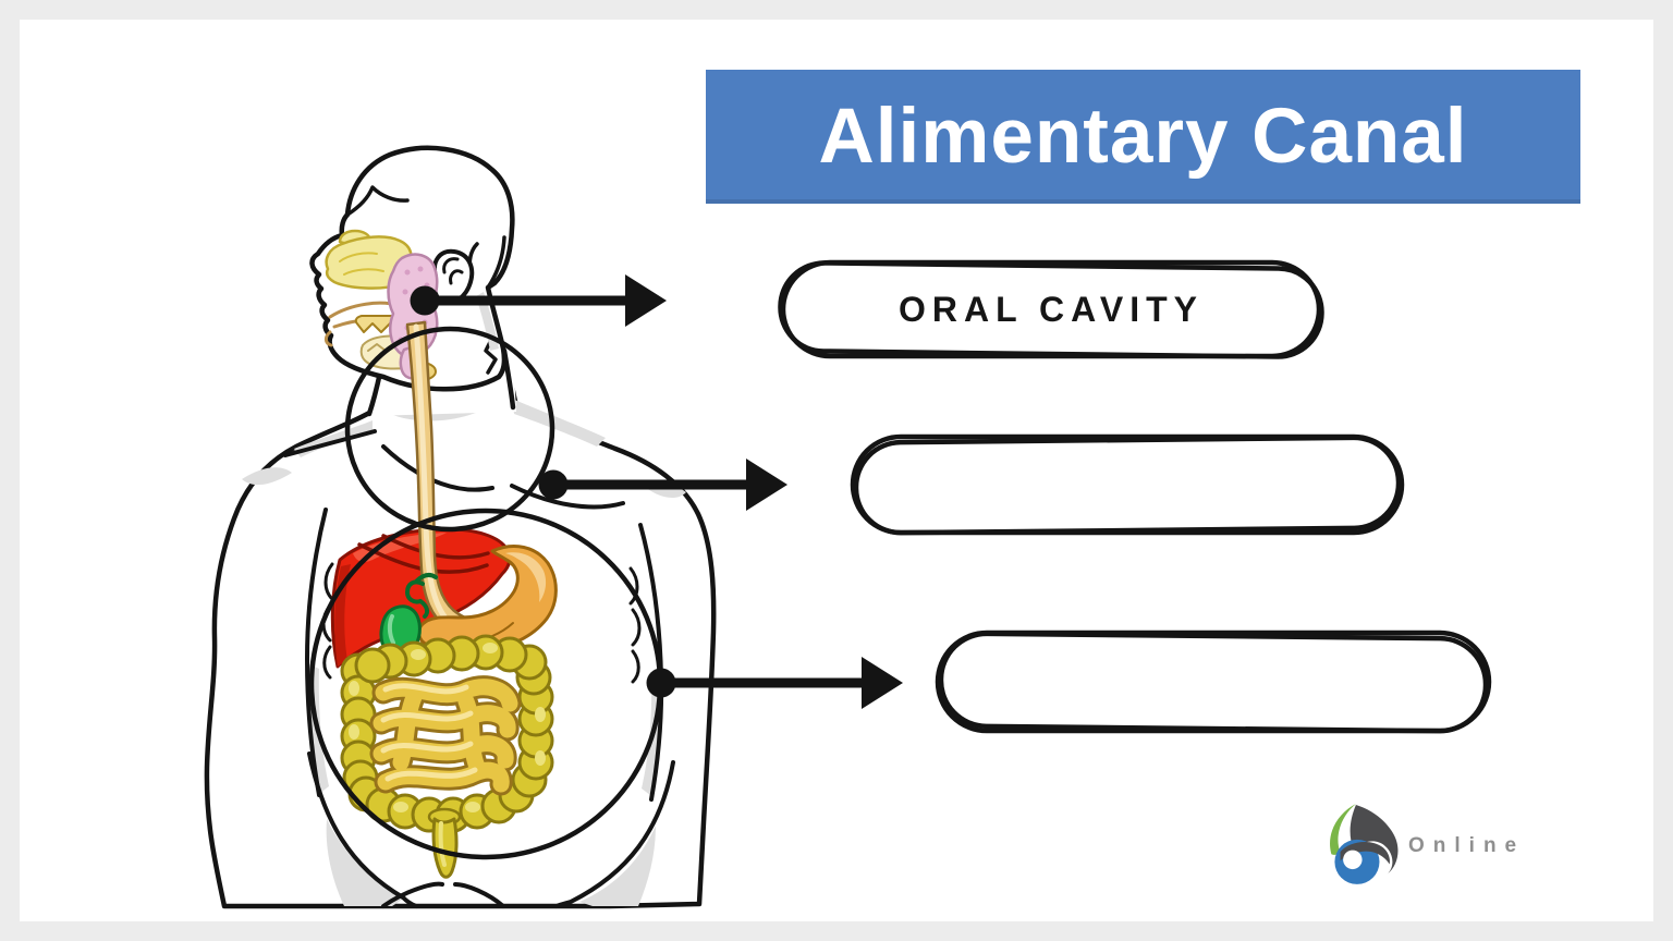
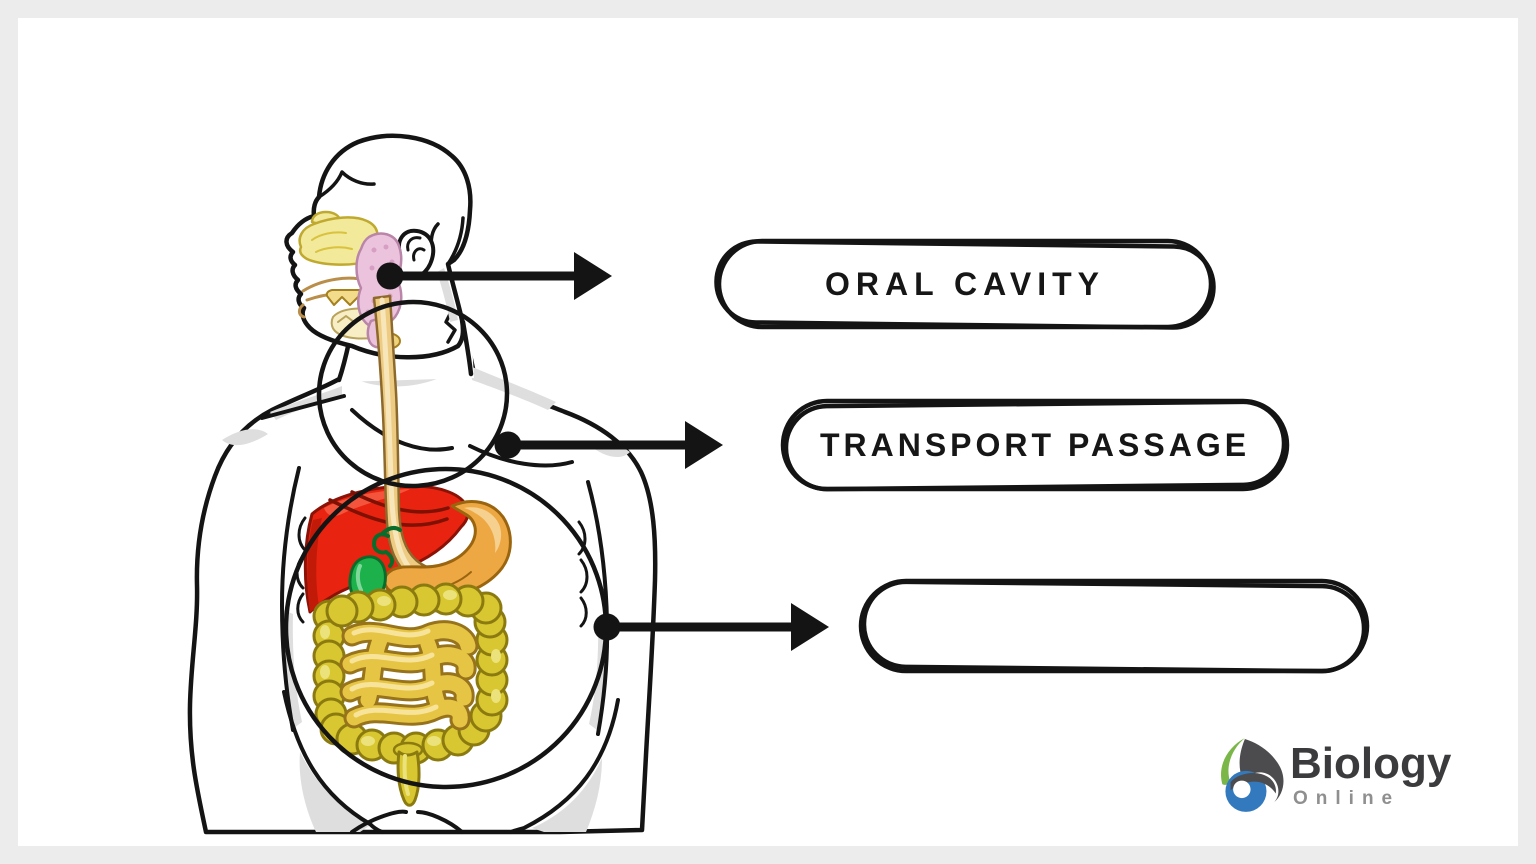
- Alimentary Canal
  ORAL CAVITY
+ TRANSPORT PASSAGE
+ Biology
  Online
